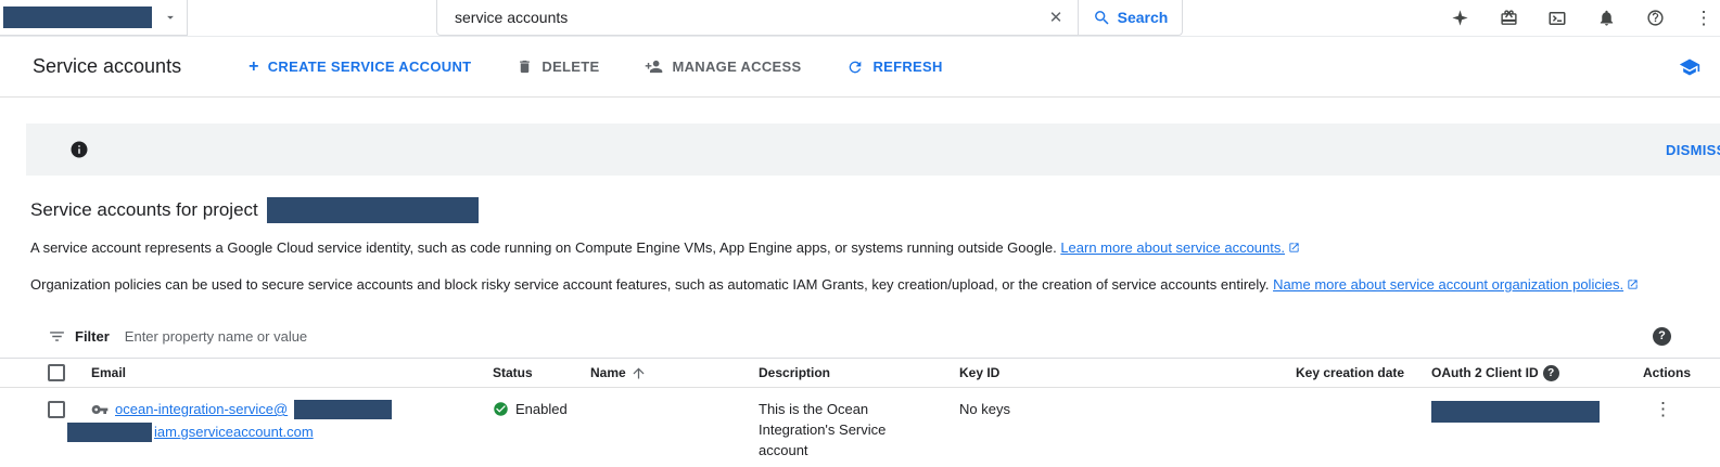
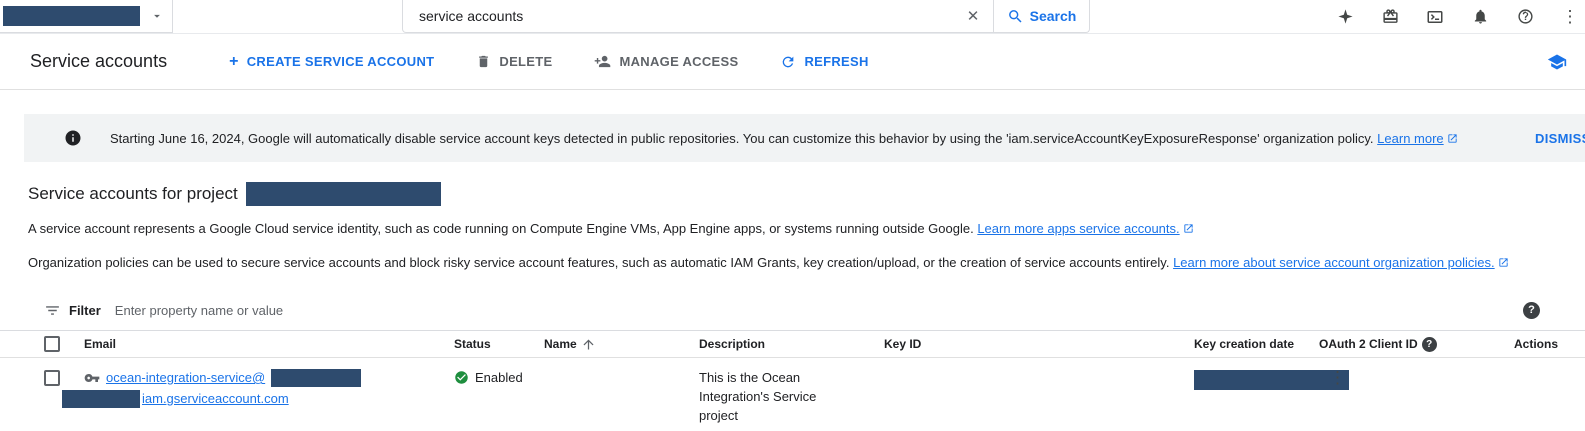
  service accounts
  ✕
  Search
  ⋮
  Service accounts
  +
  CREATE SERVICE ACCOUNT
  DELETE
  MANAGE ACCESS
  REFRESH
+ Starting June 16, 2024, Google will automatically disable service account keys detected in public repositories. You can customize this behavior by using the 'iam.serviceAccountKeyExposureResponse' organization policy. Learn more
  DISMIS
  Service accounts for project
- A service account represents a Google Cloud service identity, such as code running on Compute Engine VMs, App Engine apps, or systems running outside Google. Learn more about service accounts.
+ A service account represents a Google Cloud service identity, such as code running on Compute Engine VMs, App Engine apps, or systems running outside Google. Learn more apps service accounts.
- Organization policies can be used to secure service accounts and block risky service account features, such as automatic IAM Grants, key creation/upload, or the creation of service accounts entirely. Name more about service account organization policies.
+ Organization policies can be used to secure service accounts and block risky service account features, such as automatic IAM Grants, key creation/upload, or the creation of service accounts entirely. Learn more about service account organization policies.
  Filter
  Enter property name or value
  ?
  Email
  Status
  Name
  Description
  Key ID
  Key creation date
  OAuth 2 Client ID
  ?
  Actions
  ocean-integration-service@
  iam.gserviceaccount.com
  Enabled
- This is the Ocean Integration's Service account
+ This is the Ocean Integration's Service project
- No keys
  ⋮
